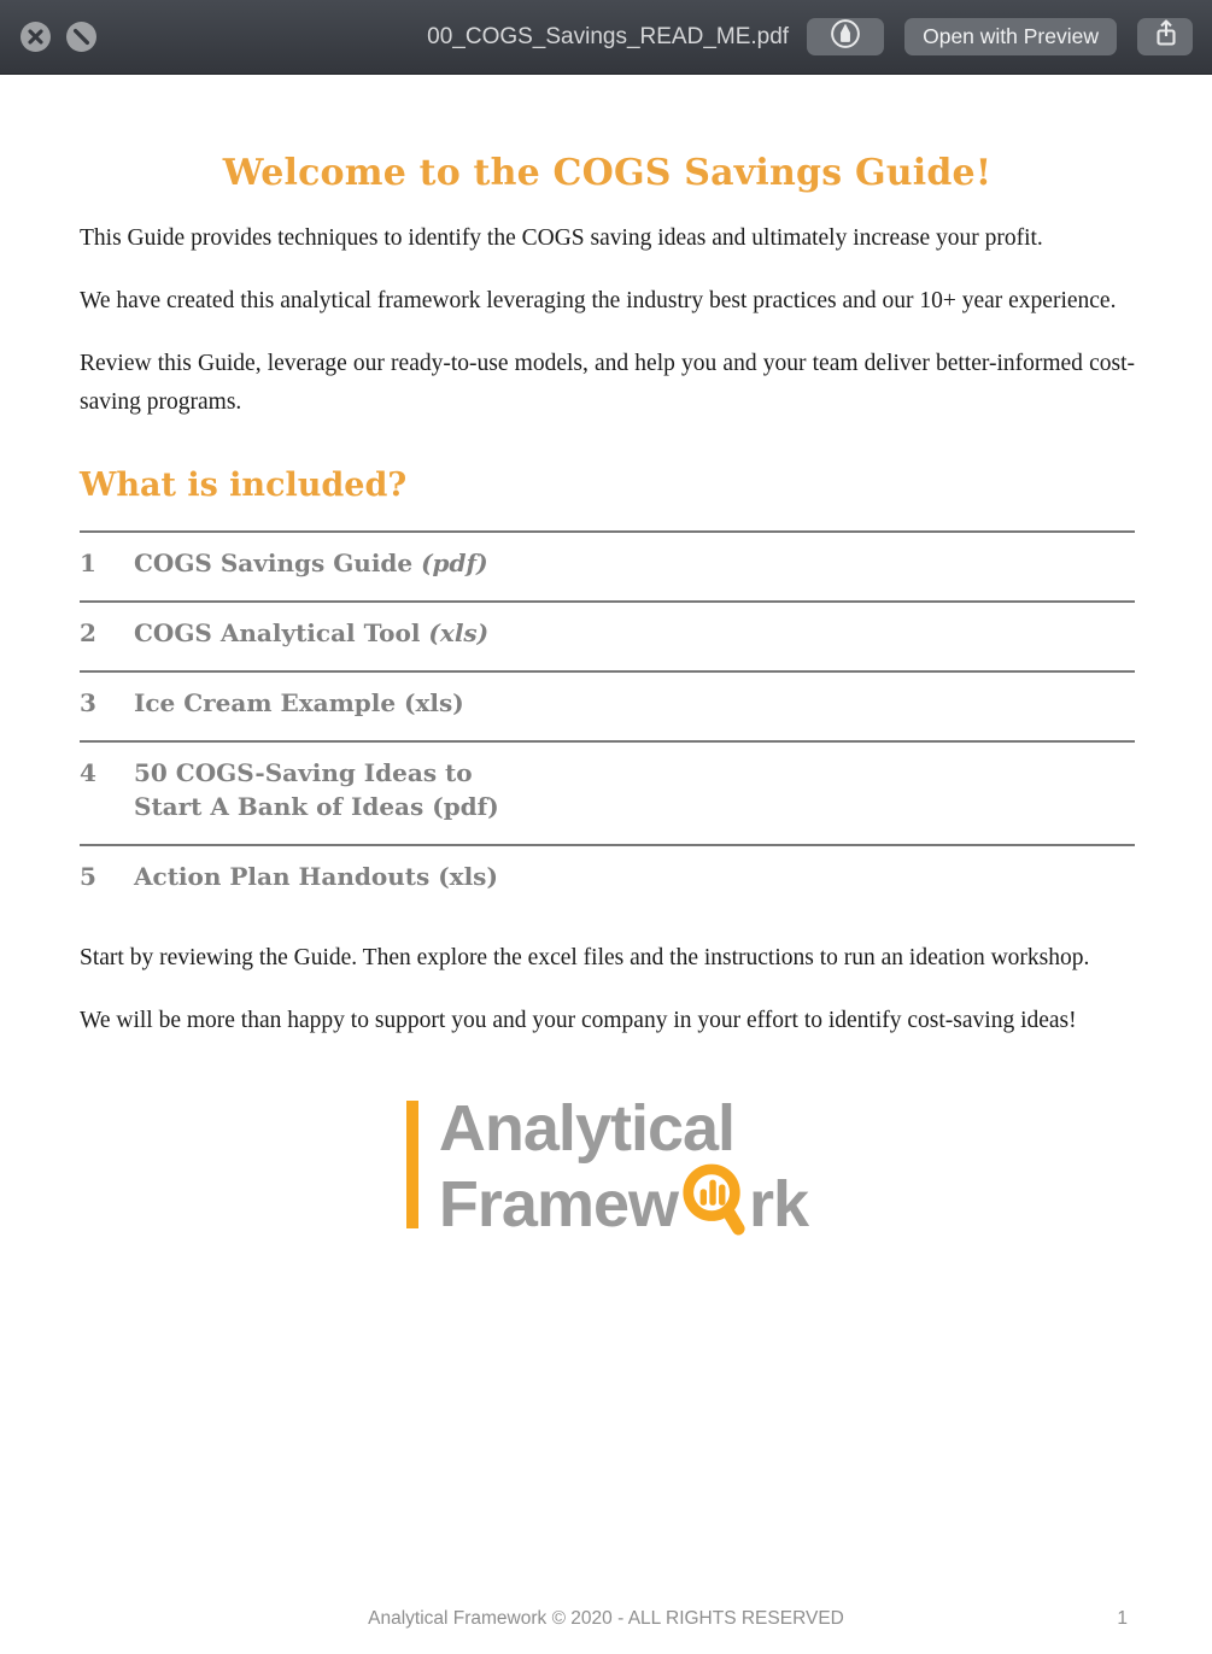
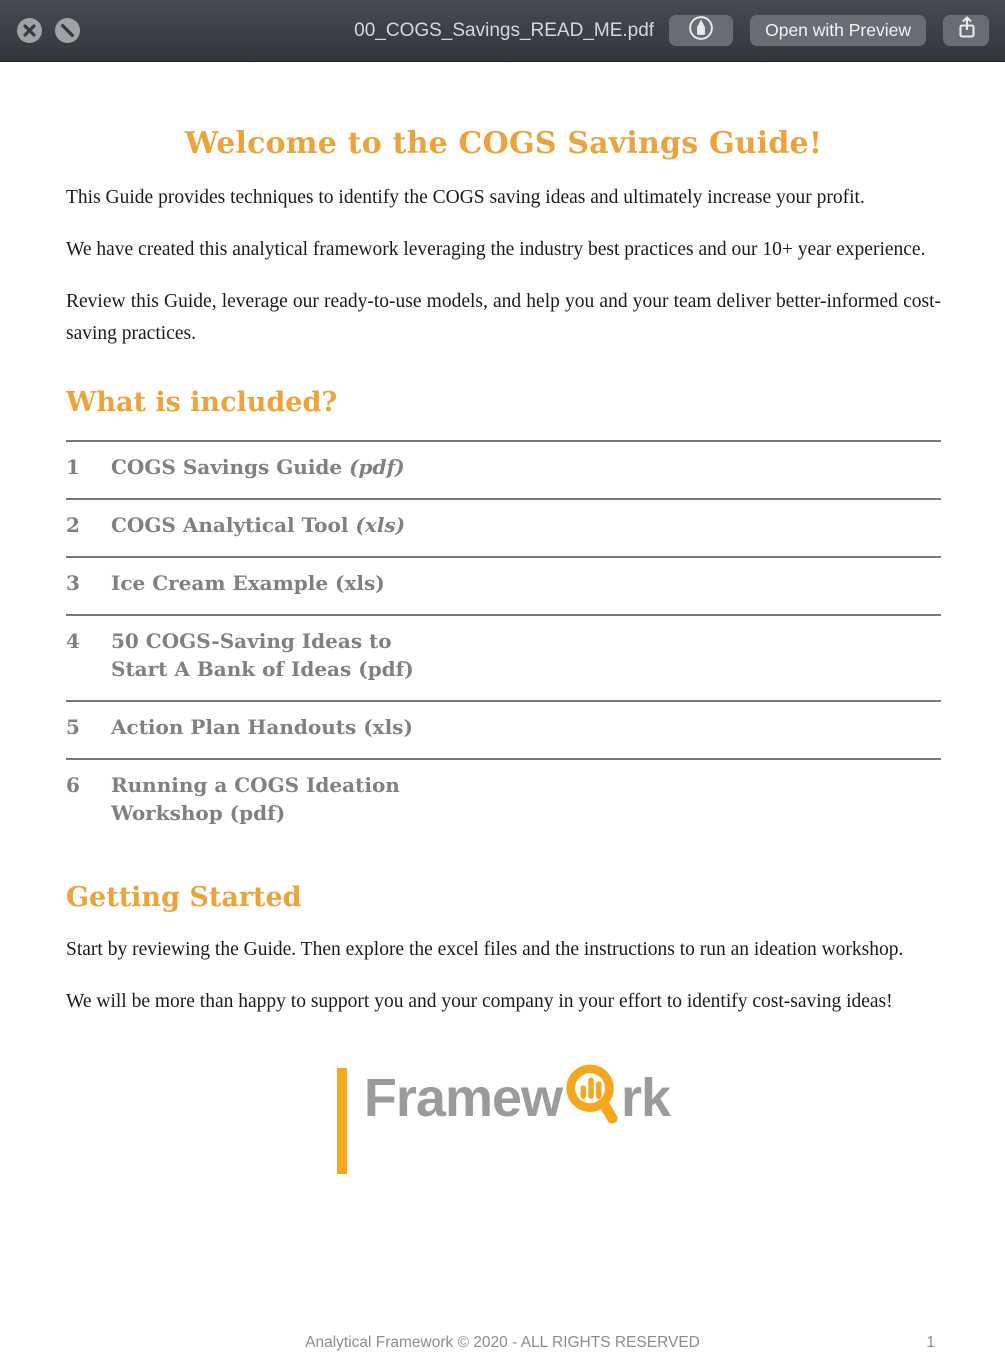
  00_COGS_Savings_READ_ME.pdf
  Open with Preview
  Welcome to the COGS Savings Guide!
  This Guide provides techniques to identify the COGS saving ideas and ultimately increase your profit.
  We have created this analytical framework leveraging the industry best practices and our 10+ year experience.
- Review this Guide, leverage our ready-to-use models, and help you and your team deliver better-informed cost-saving programs.
+ Review this Guide, leverage our ready-to-use models, and help you and your team deliver better-informed cost-saving practices.
  What is included?
  1
  COGS Savings Guide (pdf)
  2
  COGS Analytical Tool (xls)
  3
  Ice Cream Example (xls)
  4
  50 COGS-Saving Ideas to Start A Bank of Ideas (pdf)
  5
  Action Plan Handouts (xls)
+ 6
+ Running a COGS Ideation Workshop (pdf)
+ Getting Started
  Start by reviewing the Guide. Then explore the excel files and the instructions to run an ideation workshop.
  We will be more than happy to support you and your company in your effort to identify cost-saving ideas!
- Analytical
  Framew
  rk
  Analytical Framework © 2020 - ALL RIGHTS RESERVED
  1
